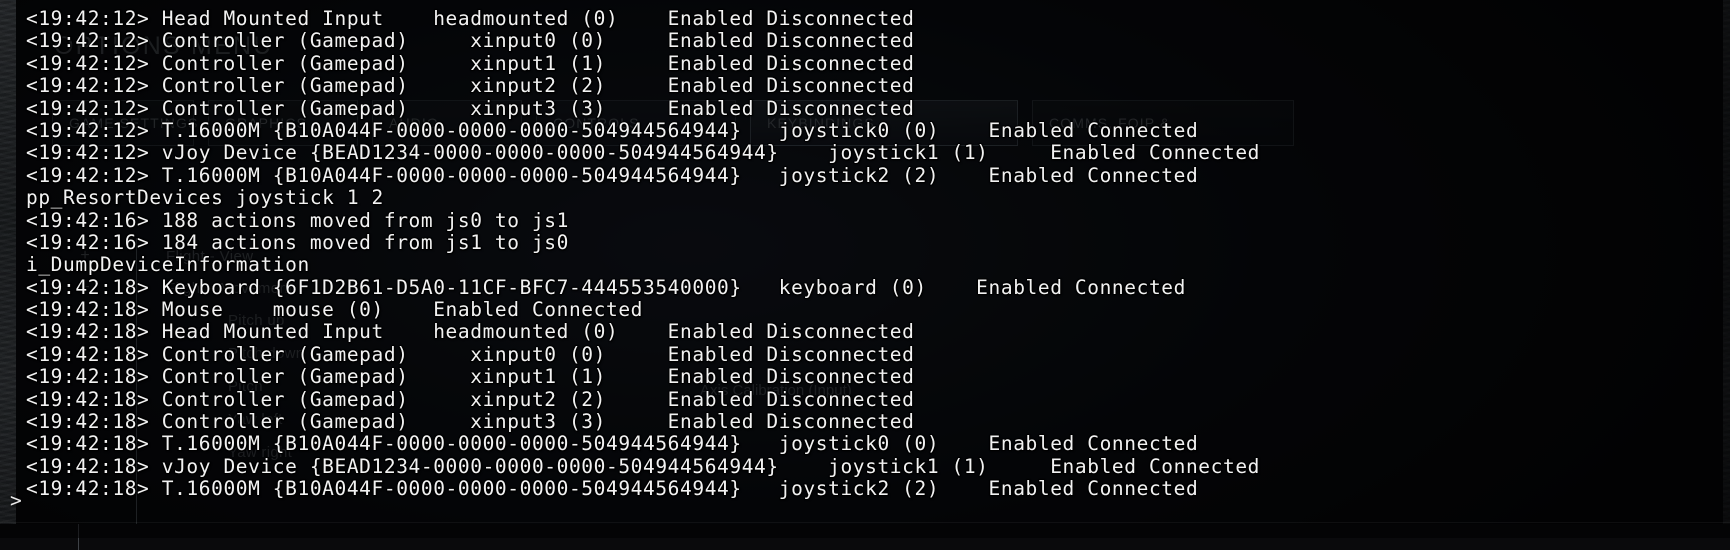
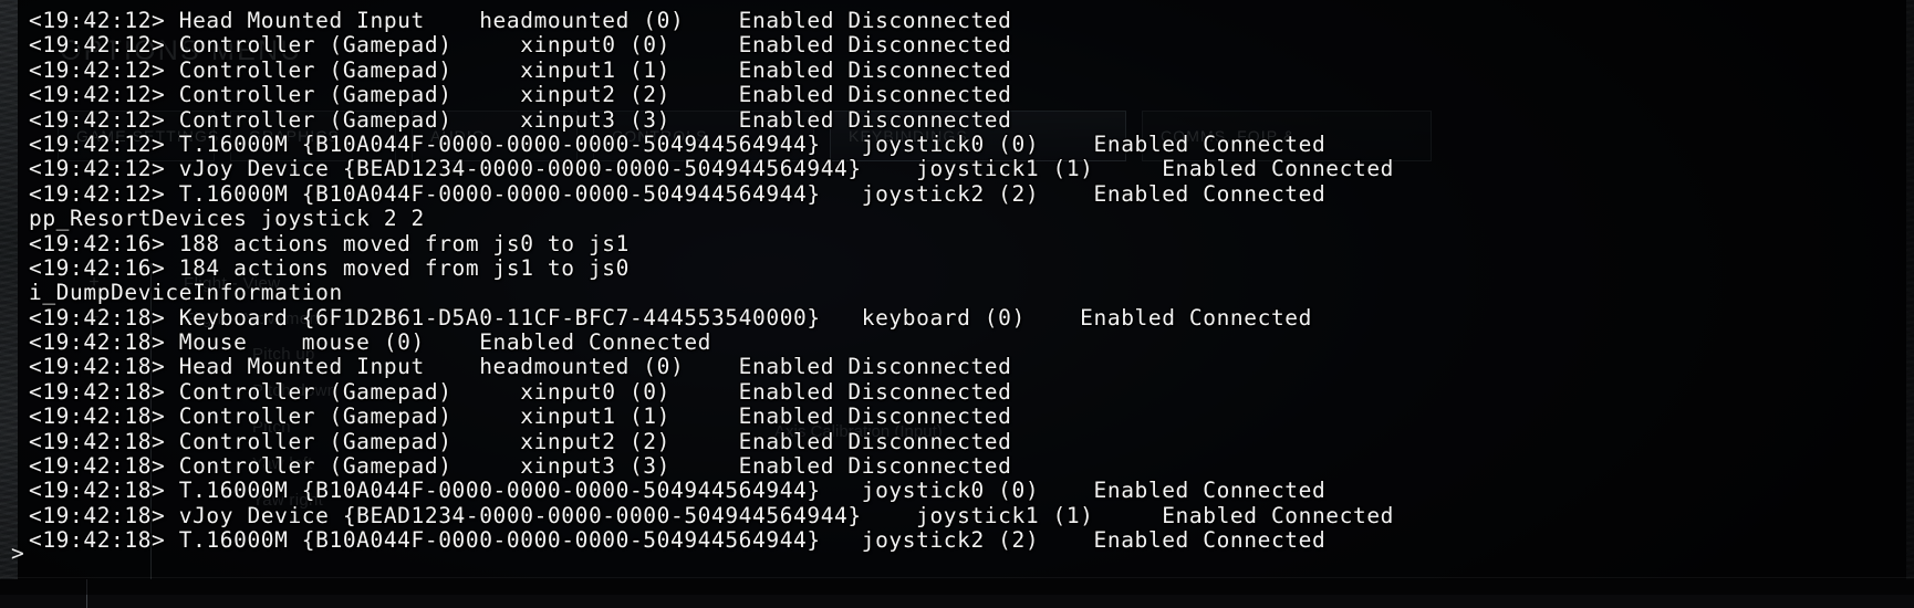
  OPTIONS MENU
  GAME SETTINGS
  GRAPHICS
  AUDIO
  CONTROLS
  KEYBINDINGS
  COMMS, FOIP &
  +
  Flight - View
  −
  Flight - Movement
  Pitch up
  Pitch down
  Pitch
  Yaw left
  Yaw right
  Axis Calibration (Input)
  <19:42:12> Head Mounted Input headmounted (0) Enabled Disconnected
  <19:42:12> Controller (Gamepad) xinput0 (0) Enabled Disconnected
  <19:42:12> Controller (Gamepad) xinput1 (1) Enabled Disconnected
  <19:42:12> Controller (Gamepad) xinput2 (2) Enabled Disconnected
  <19:42:12> Controller (Gamepad) xinput3 (3) Enabled Disconnected
  <19:42:12> T.16000M {B10A044F-0000-0000-0000-504944564944} joystick0 (0) Enabled Connected
  <19:42:12> vJoy Device {BEAD1234-0000-0000-0000-504944564944} joystick1 (1) Enabled Connected
  <19:42:12> T.16000M {B10A044F-0000-0000-0000-504944564944} joystick2 (2) Enabled Connected
- pp_ResortDevices joystick 1 2
+ pp_ResortDevices joystick 2 2
  <19:42:16> 188 actions moved from js0 to js1
  <19:42:16> 184 actions moved from js1 to js0
  i_DumpDeviceInformation
  <19:42:18> Keyboard {6F1D2B61-D5A0-11CF-BFC7-444553540000} keyboard (0) Enabled Connected
  <19:42:18> Mouse mouse (0) Enabled Connected
  <19:42:18> Head Mounted Input headmounted (0) Enabled Disconnected
  <19:42:18> Controller (Gamepad) xinput0 (0) Enabled Disconnected
  <19:42:18> Controller (Gamepad) xinput1 (1) Enabled Disconnected
  <19:42:18> Controller (Gamepad) xinput2 (2) Enabled Disconnected
  <19:42:18> Controller (Gamepad) xinput3 (3) Enabled Disconnected
  <19:42:18> T.16000M {B10A044F-0000-0000-0000-504944564944} joystick0 (0) Enabled Connected
  <19:42:18> vJoy Device {BEAD1234-0000-0000-0000-504944564944} joystick1 (1) Enabled Connected
  <19:42:18> T.16000M {B10A044F-0000-0000-0000-504944564944} joystick2 (2) Enabled Connected
  >
